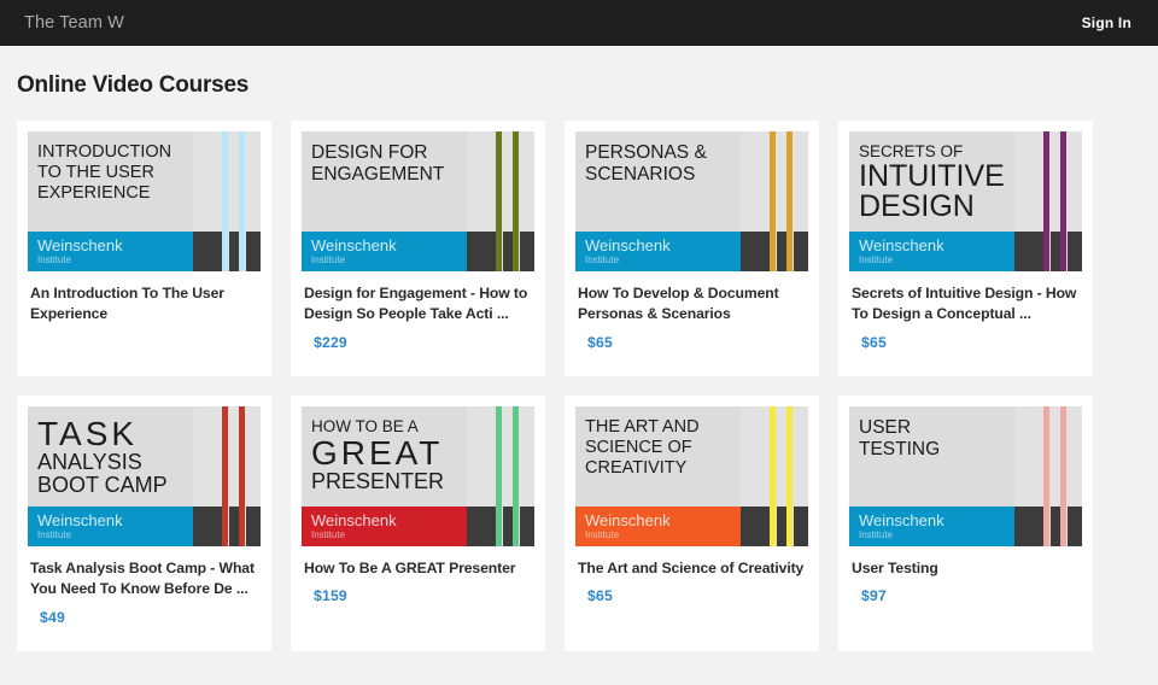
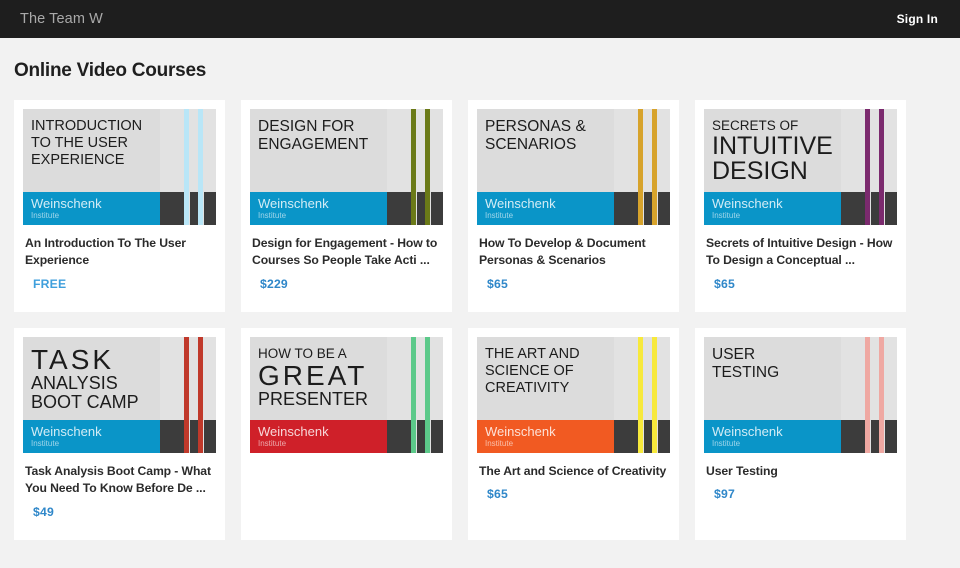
  The Team W
  Sign In
  Online Video Courses
  INTRODUCTION
  TO THE USER
  EXPERIENCE
  Weinschenk
  Institute
  An Introduction To The User Experience
+ FREE
  DESIGN FOR
  ENGAGEMENT
  Weinschenk
  Institute
- Design for Engagement - How to Design So People Take Acti ...
+ Design for Engagement - How to Courses So People Take Acti ...
  $229
  PERSONAS &
  SCENARIOS
  Weinschenk
  Institute
  How To Develop & Document Personas & Scenarios
  $65
  SECRETS OF
  INTUITIVE
  DESIGN
  Weinschenk
  Institute
  Secrets of Intuitive Design - How To Design a Conceptual ...
  $65
  TASK
  ANALYSIS
  BOOT CAMP
  Weinschenk
  Institute
  Task Analysis Boot Camp - What You Need To Know Before De ...
  $49
  HOW TO BE A
  GREAT
  PRESENTER
  Weinschenk
  Institute
- How To Be A GREAT Presenter
- $159
  THE ART AND
  SCIENCE OF
  CREATIVITY
  Weinschenk
  Institute
  The Art and Science of Creativity
  $65
  USER
  TESTING
  Weinschenk
  Institute
  User Testing
  $97
